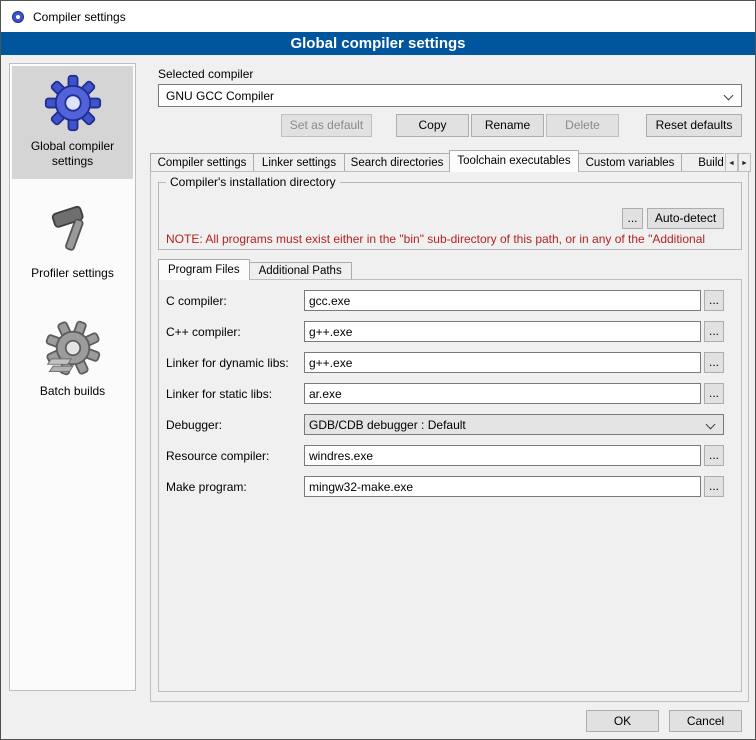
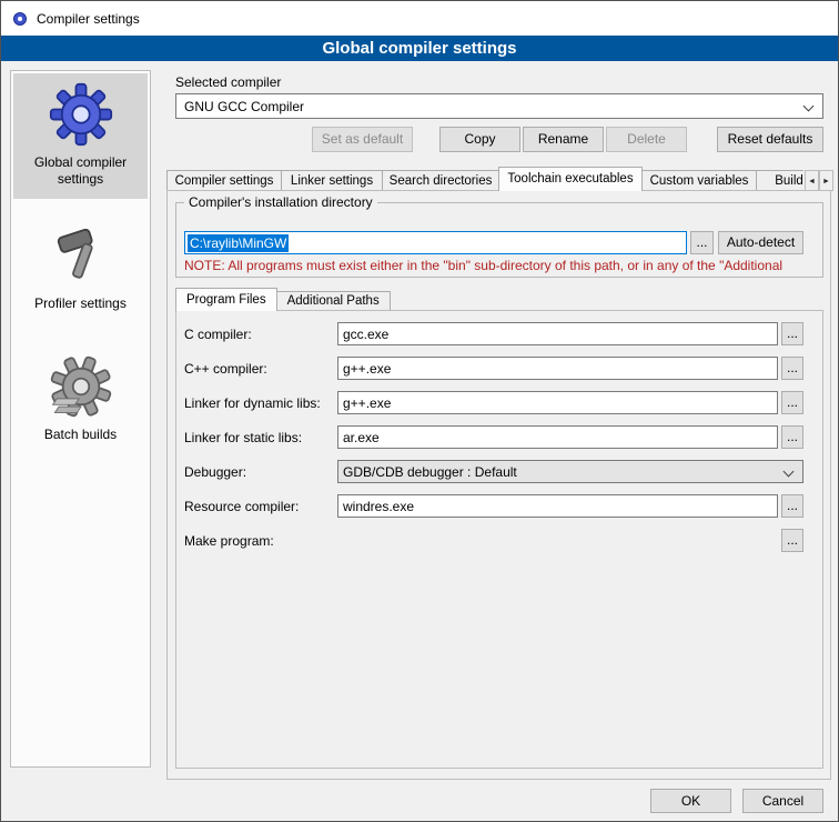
  Compiler settings
  Global compiler settings
  Global compiler settings
  Profiler settings
  Batch builds
  Selected compiler
  GNU GCC Compiler
  Set as default
  Copy
  Rename
  Delete
  Reset defaults
  Compiler settings
  Linker settings
  Search directories
  Toolchain executables
  Custom variables
  Build
  Compiler's installation directory
+ C:\raylib\MinGW
  ...
  Auto-detect
  NOTE: All programs must exist either in the "bin" sub-directory of this path, or in any of the "Additional
  Program Files
  Additional Paths
  C compiler:
  gcc.exe
  ...
  C++ compiler:
  g++.exe
  ...
  Linker for dynamic libs:
  g++.exe
  ...
  Linker for static libs:
  ar.exe
  ...
  Debugger:
  GDB/CDB debugger : Default
  Resource compiler:
  windres.exe
  ...
  Make program:
- mingw32-make.exe
  ...
  OK
  Cancel
